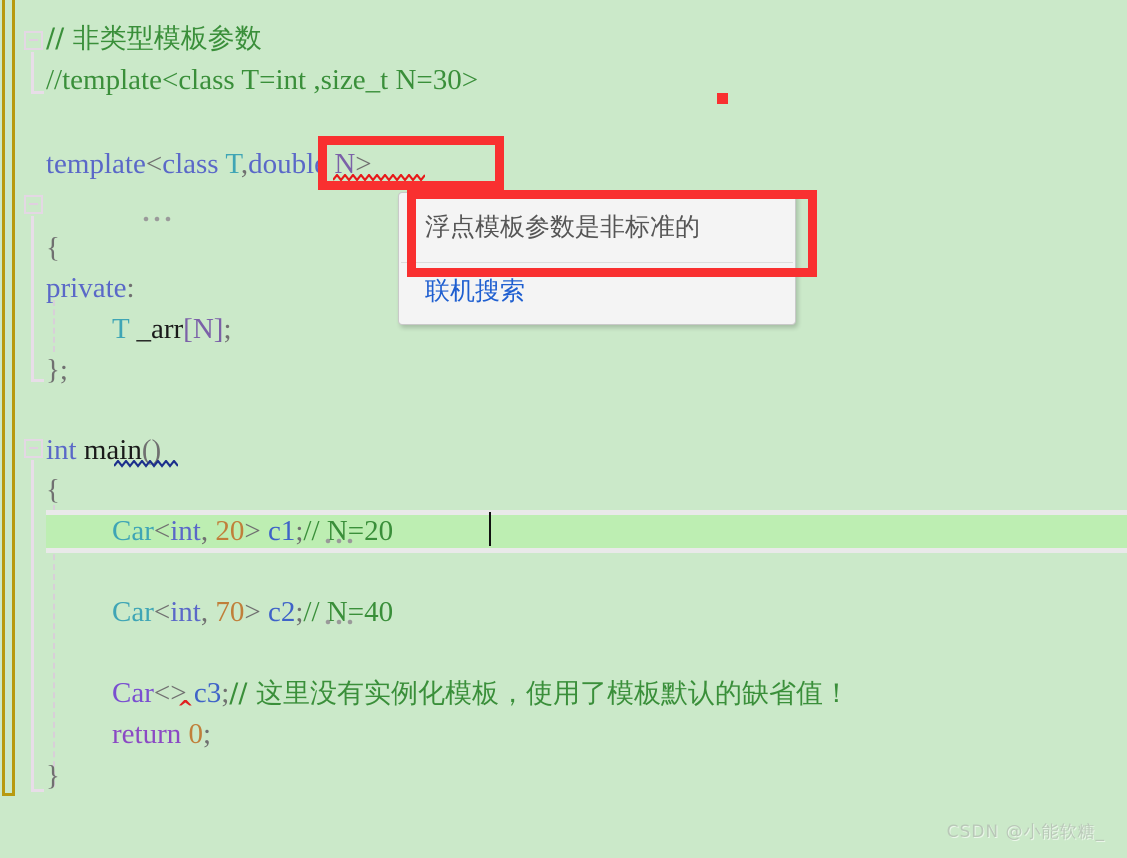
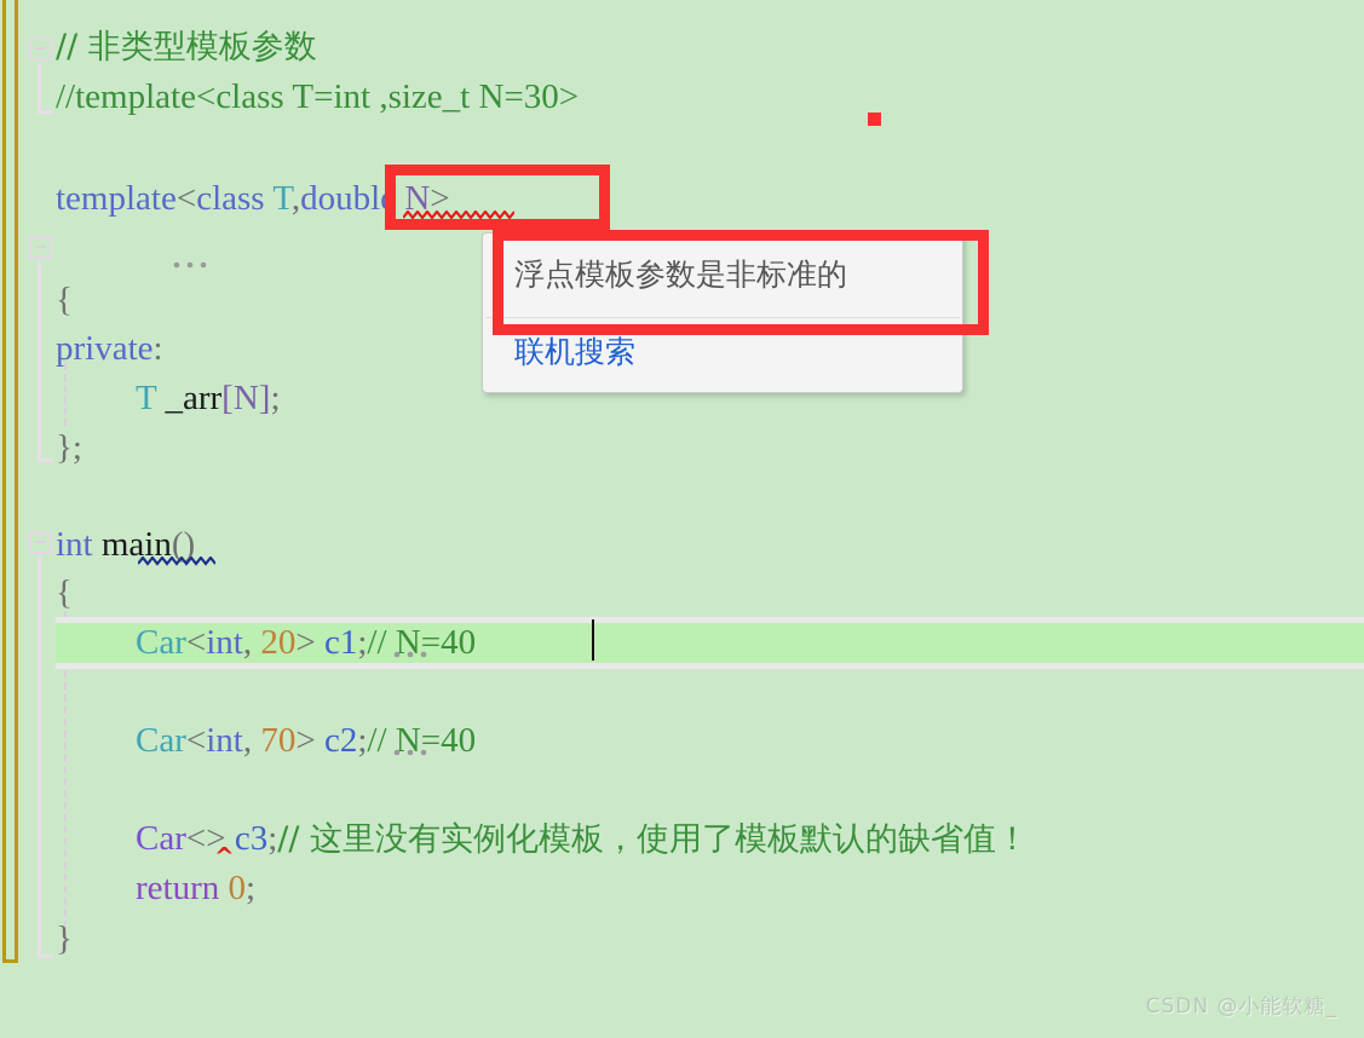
  // 非类型模板参数
  //template<class T=int ,size_t N=30>
  template<class T,double N>
  {
  private:
  T _arr[N];
  };
  int main()
  {
- Car<int, 20> c1;// N=20
+ Car<int, 20> c1;// N=40
  Car<int, 70> c2;// N=40
  Car<> c3;// 这里没有实例化模板，使用了模板默认的缺省值！
  ^
  return 0;
  }
  浮点模板参数是非标准的
  联机搜索
  CSDN @小能软糖_
